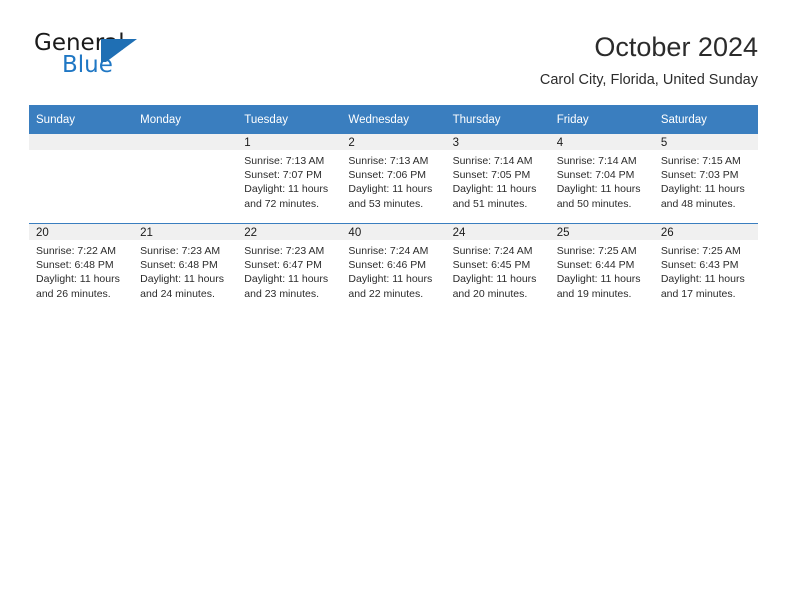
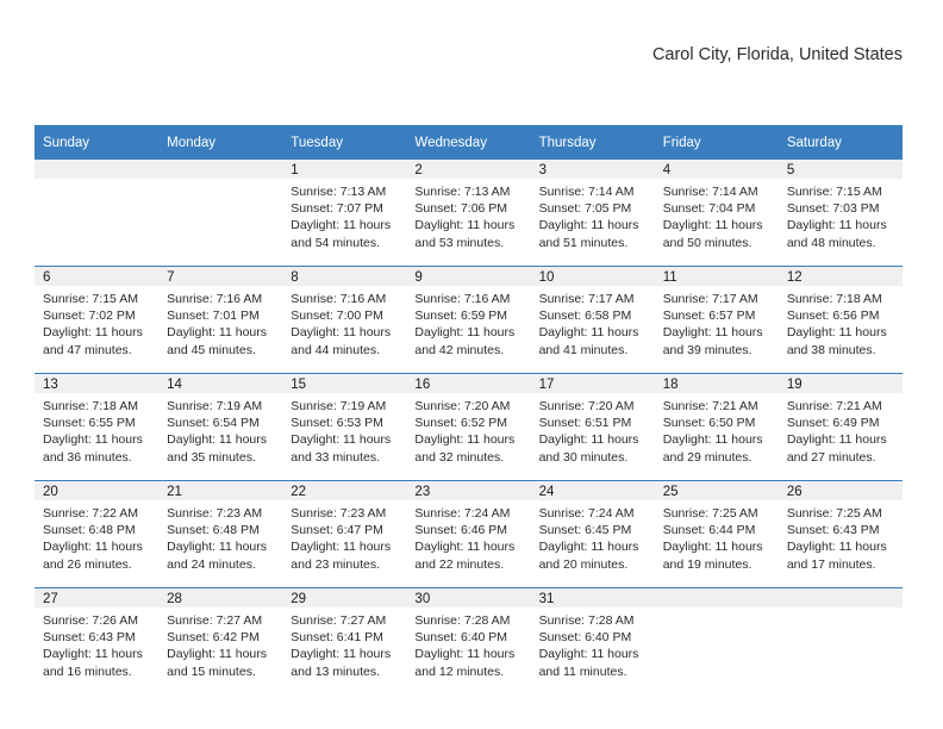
- General
- Blue
- October 2024
- Carol City, Florida, United Sunday
+ Carol City, Florida, United States
  Sunday	Monday	Tuesday	Wednesday	Thursday	Friday	Saturday
- 		1Sunrise: 7:13 AMSunset: 7:07 PMDaylight: 11 hoursand 72 minutes.	2Sunrise: 7:13 AMSunset: 7:06 PMDaylight: 11 hoursand 53 minutes.	3Sunrise: 7:14 AMSunset: 7:05 PMDaylight: 11 hoursand 51 minutes.	4Sunrise: 7:14 AMSunset: 7:04 PMDaylight: 11 hoursand 50 minutes.	5Sunrise: 7:15 AMSunset: 7:03 PMDaylight: 11 hoursand 48 minutes.
+ 		1Sunrise: 7:13 AMSunset: 7:07 PMDaylight: 11 hoursand 54 minutes.	2Sunrise: 7:13 AMSunset: 7:06 PMDaylight: 11 hoursand 53 minutes.	3Sunrise: 7:14 AMSunset: 7:05 PMDaylight: 11 hoursand 51 minutes.	4Sunrise: 7:14 AMSunset: 7:04 PMDaylight: 11 hoursand 50 minutes.	5Sunrise: 7:15 AMSunset: 7:03 PMDaylight: 11 hoursand 48 minutes.
+ 6Sunrise: 7:15 AMSunset: 7:02 PMDaylight: 11 hoursand 47 minutes.	7Sunrise: 7:16 AMSunset: 7:01 PMDaylight: 11 hoursand 45 minutes.	8Sunrise: 7:16 AMSunset: 7:00 PMDaylight: 11 hoursand 44 minutes.	9Sunrise: 7:16 AMSunset: 6:59 PMDaylight: 11 hoursand 42 minutes.	10Sunrise: 7:17 AMSunset: 6:58 PMDaylight: 11 hoursand 41 minutes.	11Sunrise: 7:17 AMSunset: 6:57 PMDaylight: 11 hoursand 39 minutes.	12Sunrise: 7:18 AMSunset: 6:56 PMDaylight: 11 hoursand 38 minutes.
+ 13Sunrise: 7:18 AMSunset: 6:55 PMDaylight: 11 hoursand 36 minutes.	14Sunrise: 7:19 AMSunset: 6:54 PMDaylight: 11 hoursand 35 minutes.	15Sunrise: 7:19 AMSunset: 6:53 PMDaylight: 11 hoursand 33 minutes.	16Sunrise: 7:20 AMSunset: 6:52 PMDaylight: 11 hoursand 32 minutes.	17Sunrise: 7:20 AMSunset: 6:51 PMDaylight: 11 hoursand 30 minutes.	18Sunrise: 7:21 AMSunset: 6:50 PMDaylight: 11 hoursand 29 minutes.	19Sunrise: 7:21 AMSunset: 6:49 PMDaylight: 11 hoursand 27 minutes.
- 20Sunrise: 7:22 AMSunset: 6:48 PMDaylight: 11 hoursand 26 minutes.	21Sunrise: 7:23 AMSunset: 6:48 PMDaylight: 11 hoursand 24 minutes.	22Sunrise: 7:23 AMSunset: 6:47 PMDaylight: 11 hoursand 23 minutes.	40Sunrise: 7:24 AMSunset: 6:46 PMDaylight: 11 hoursand 22 minutes.	24Sunrise: 7:24 AMSunset: 6:45 PMDaylight: 11 hoursand 20 minutes.	25Sunrise: 7:25 AMSunset: 6:44 PMDaylight: 11 hoursand 19 minutes.	26Sunrise: 7:25 AMSunset: 6:43 PMDaylight: 11 hoursand 17 minutes.
+ 20Sunrise: 7:22 AMSunset: 6:48 PMDaylight: 11 hoursand 26 minutes.	21Sunrise: 7:23 AMSunset: 6:48 PMDaylight: 11 hoursand 24 minutes.	22Sunrise: 7:23 AMSunset: 6:47 PMDaylight: 11 hoursand 23 minutes.	23Sunrise: 7:24 AMSunset: 6:46 PMDaylight: 11 hoursand 22 minutes.	24Sunrise: 7:24 AMSunset: 6:45 PMDaylight: 11 hoursand 20 minutes.	25Sunrise: 7:25 AMSunset: 6:44 PMDaylight: 11 hoursand 19 minutes.	26Sunrise: 7:25 AMSunset: 6:43 PMDaylight: 11 hoursand 17 minutes.
+ 27Sunrise: 7:26 AMSunset: 6:43 PMDaylight: 11 hoursand 16 minutes.	28Sunrise: 7:27 AMSunset: 6:42 PMDaylight: 11 hoursand 15 minutes.	29Sunrise: 7:27 AMSunset: 6:41 PMDaylight: 11 hoursand 13 minutes.	30Sunrise: 7:28 AMSunset: 6:40 PMDaylight: 11 hoursand 12 minutes.	31Sunrise: 7:28 AMSunset: 6:40 PMDaylight: 11 hoursand 11 minutes.
